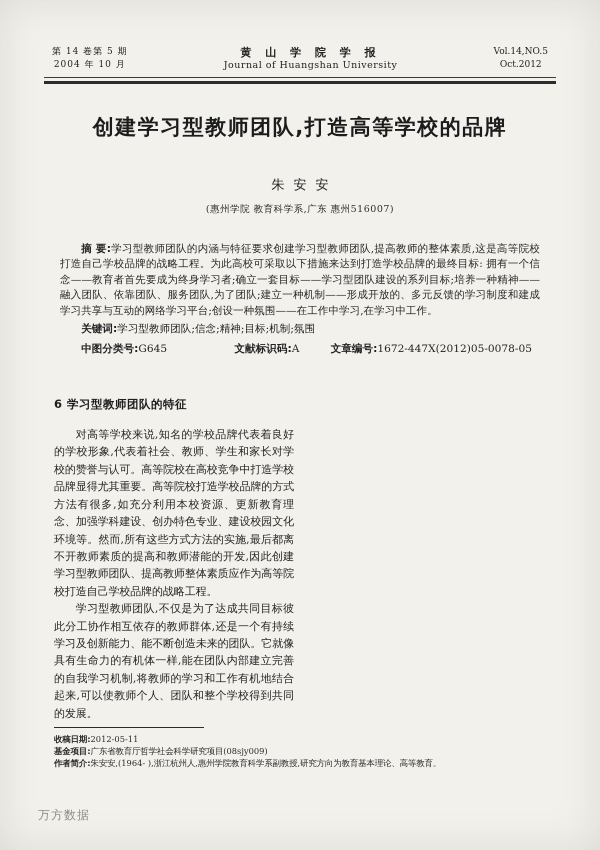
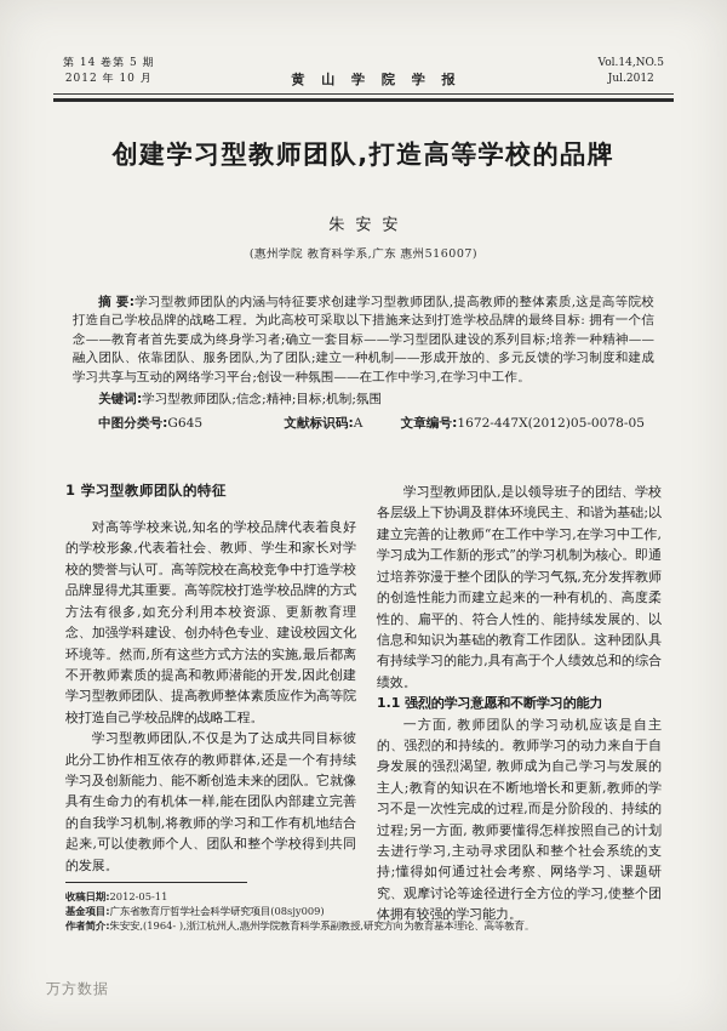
  第 14 卷第 5 期
- 2004 年 10 月
+ 2012 年 10 月
  黄 山 学 院 学 报
- Journal of Huangshan University
  Vol.14,NO.5
- Oct.2012
+ Jul.2012
  创建学习型教师团队,打造高等学校的品牌
  朱安安
  (惠州学院 教育科学系,广东 惠州516007)
  摘 要:学习型教师团队的内涵与特征要求创建学习型教师团队,提高教师的整体素质,这是高等院校打造自己学校品牌的战略工程。为此高校可采取以下措施来达到打造学校品牌的最终目标: 拥有一个信念——教育者首先要成为终身学习者;确立一套目标——学习型团队建设的系列目标;培养一种精神——融入团队、依靠团队、服务团队,为了团队;建立一种机制——形成开放的、多元反馈的学习制度和建成学习共享与互动的网络学习平台;创设一种氛围——在工作中学习,在学习中工作。
  关键词:学习型教师团队;信念;精神;目标;机制;氛围
  中图分类号:G645 文献标识码:A 文章编号:1672-447X(2012)05-0078-05
- 6 学习型教师团队的特征
+ 1 学习型教师团队的特征
  对高等学校来说,知名的学校品牌代表着良好的学校形象,代表着社会、教师、学生和家长对学校的赞誉与认可。高等院校在高校竞争中打造学校品牌显得尤其重要。高等院校打造学校品牌的方式方法有很多,如充分利用本校资源、更新教育理念、加强学科建设、创办特色专业、建设校园文化环境等。然而,所有这些方式方法的实施,最后都离不开教师素质的提高和教师潜能的开发,因此创建学习型教师团队、提高教师整体素质应作为高等院校打造自己学校品牌的战略工程。
  学习型教师团队,不仅是为了达成共同目标彼此分工协作相互依存的教师群体,还是一个有持续学习及创新能力、能不断创造未来的团队。它就像具有生命力的有机体一样,能在团队内部建立完善的自我学习机制,将教师的学习和工作有机地结合起来,可以使教师个人、团队和整个学校得到共同的发展。
  收稿日期:2012-05-11
  基金项目:广东省教育厅哲学社会科学研究项目(08sjy009)
  作者简介:朱安安,(1964- ),浙江杭州人,惠州学院教育科学系副教授,研究方向为教育基本理论、高等教育。
+ 学习型教师团队,是以领导班子的团结、学校各层级上下协调及群体环境民主、和谐为基础;以建立完善的让教师“在工作中学习,在学习中工作,学习成为工作新的形式”的学习机制为核心。即通过培养弥漫于整个团队的学习气氛,充分发挥教师的创造性能力而建立起来的一种有机的、高度柔性的、扁平的、符合人性的、能持续发展的、以信息和知识为基础的教育工作团队。这种团队具有持续学习的能力,具有高于个人绩效总和的综合绩效。
+ 1.1 强烈的学习意愿和不断学习的能力
+ 一方面, 教师团队的学习动机应该是自主的、强烈的和持续的。教师学习的动力来自于自身发展的强烈渴望, 教师成为自己学习与发展的主人;教育的知识在不断地增长和更新,教师的学习不是一次性完成的过程,而是分阶段的、持续的过程;另一方面, 教师要懂得怎样按照自己的计划去进行学习,主动寻求团队和整个社会系统的支持;懂得如何通过社会考察、网络学习、课题研究、观摩讨论等途径进行全方位的学习,使整个团体拥有较强的学习能力。
  万方数据
